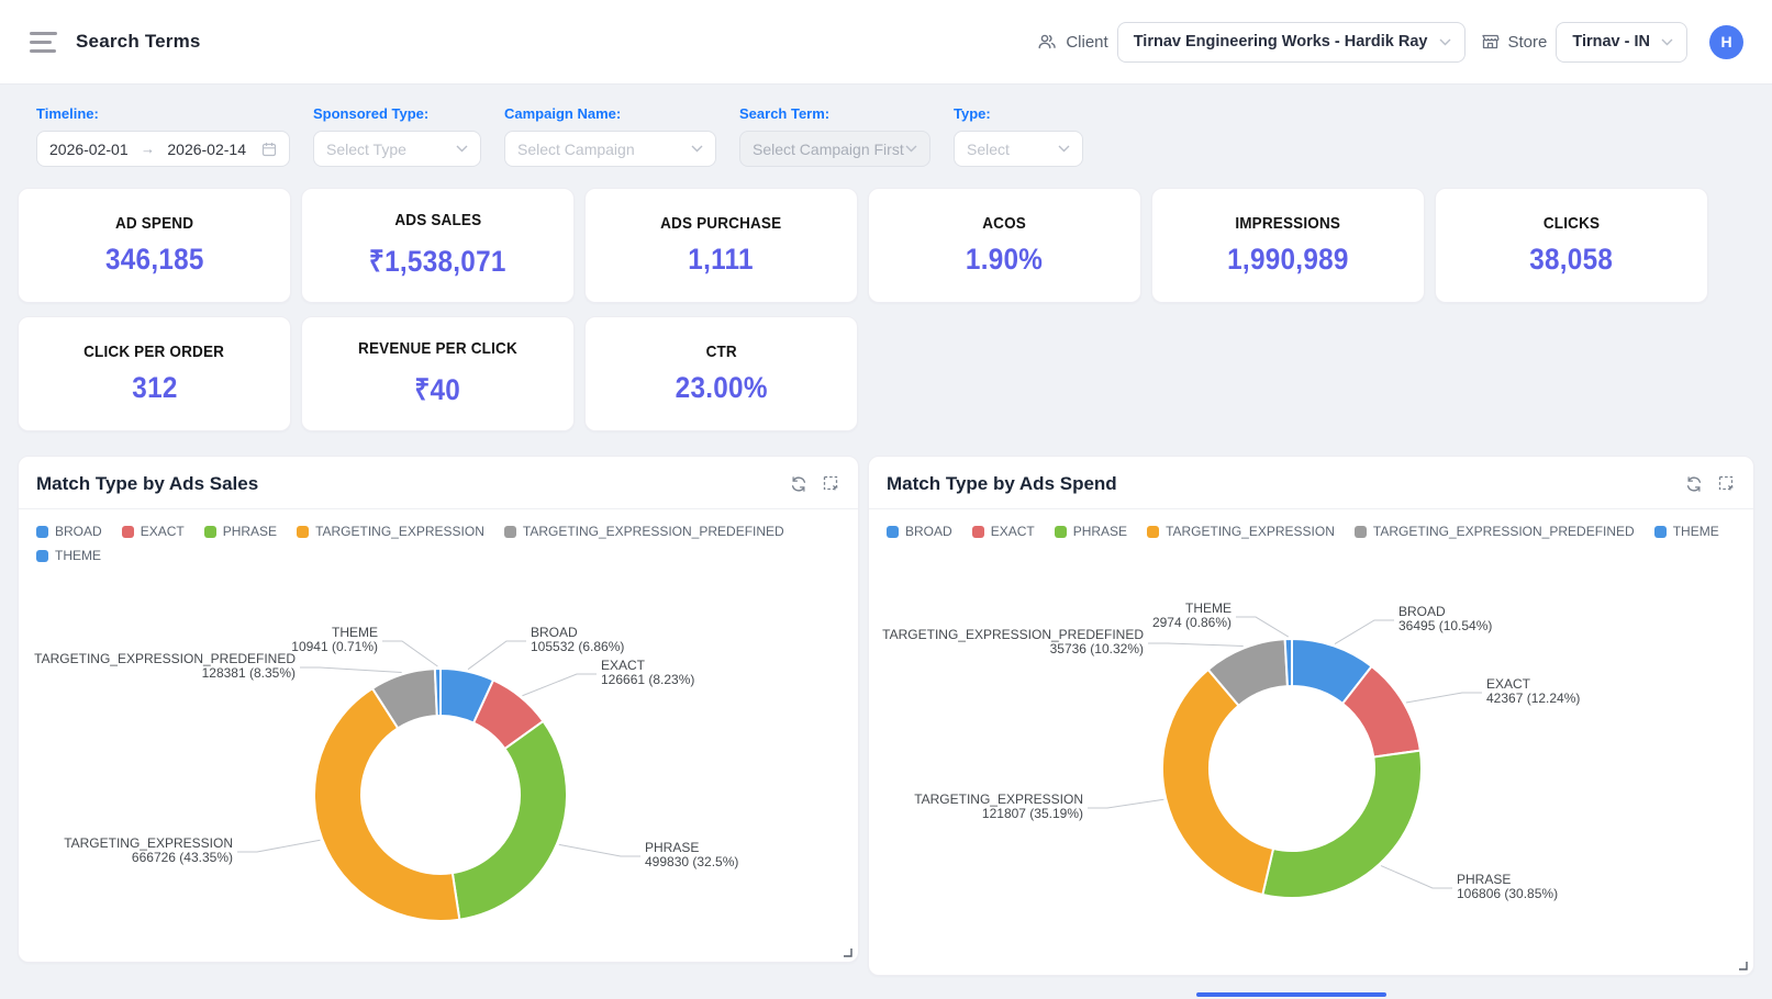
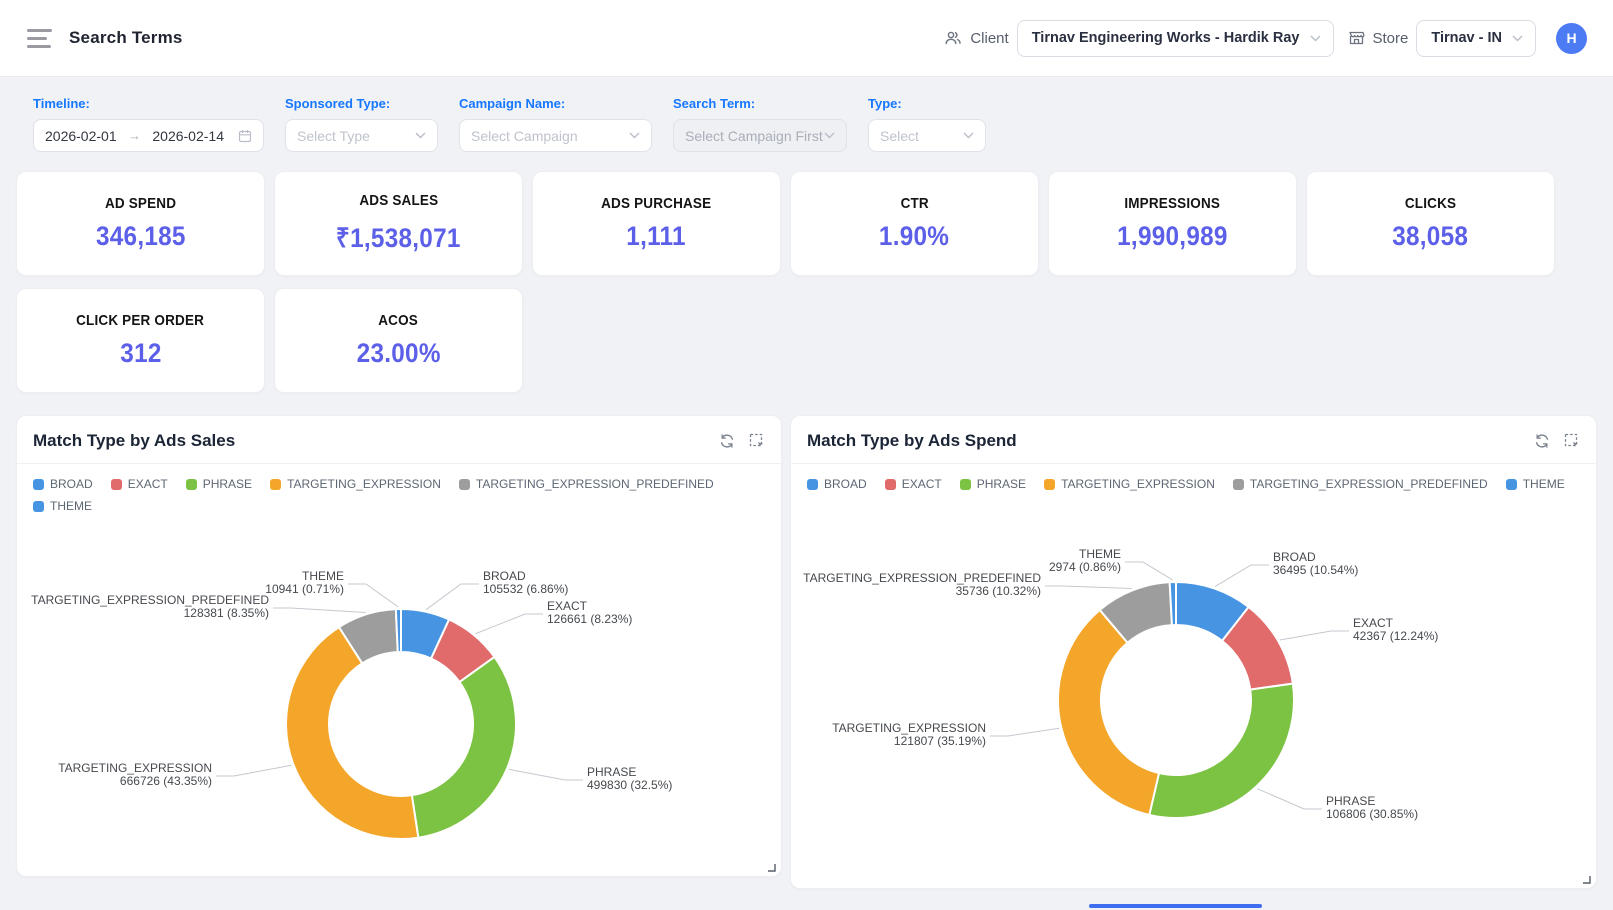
  Search Terms
  Client
  Tirnav Engineering Works - Hardik Ray
  Store
  Tirnav - IN
  H
  Timeline:
  2026-02-01
  →
  2026-02-14
  Sponsored Type:
  Select Type
  Campaign Name:
  Select Campaign
  Search Term:
  Select Campaign First
  Type:
  Select
  AD SPEND
  346,185
  ADS SALES
  ₹1,538,071
  ADS PURCHASE
  1,111
- ACOS
+ CTR
  1.90%
  IMPRESSIONS
  1,990,989
  CLICKS
  38,058
  CLICK PER ORDER
  312
- REVENUE PER CLICK
- ₹40
- CTR
+ ACOS
  23.00%
  Match Type by Ads Sales
  BROAD
  EXACT
  PHRASE
  TARGETING_EXPRESSION
  TARGETING_EXPRESSION_PREDEFINED
  THEME
  BROAD 105532 (6.86%)
  EXACT 126661 (8.23%)
  PHRASE 499830 (32.5%)
  TARGETING_EXPRESSION 666726 (43.35%)
  TARGETING_EXPRESSION_PREDEFINED 128381 (8.35%)
  THEME 10941 (0.71%)
  Match Type by Ads Spend
  BROAD
  EXACT
  PHRASE
  TARGETING_EXPRESSION
  TARGETING_EXPRESSION_PREDEFINED
  THEME
  BROAD 36495 (10.54%)
  EXACT 42367 (12.24%)
  PHRASE 106806 (30.85%)
  TARGETING_EXPRESSION 121807 (35.19%)
  TARGETING_EXPRESSION_PREDEFINED 35736 (10.32%)
  THEME 2974 (0.86%)
